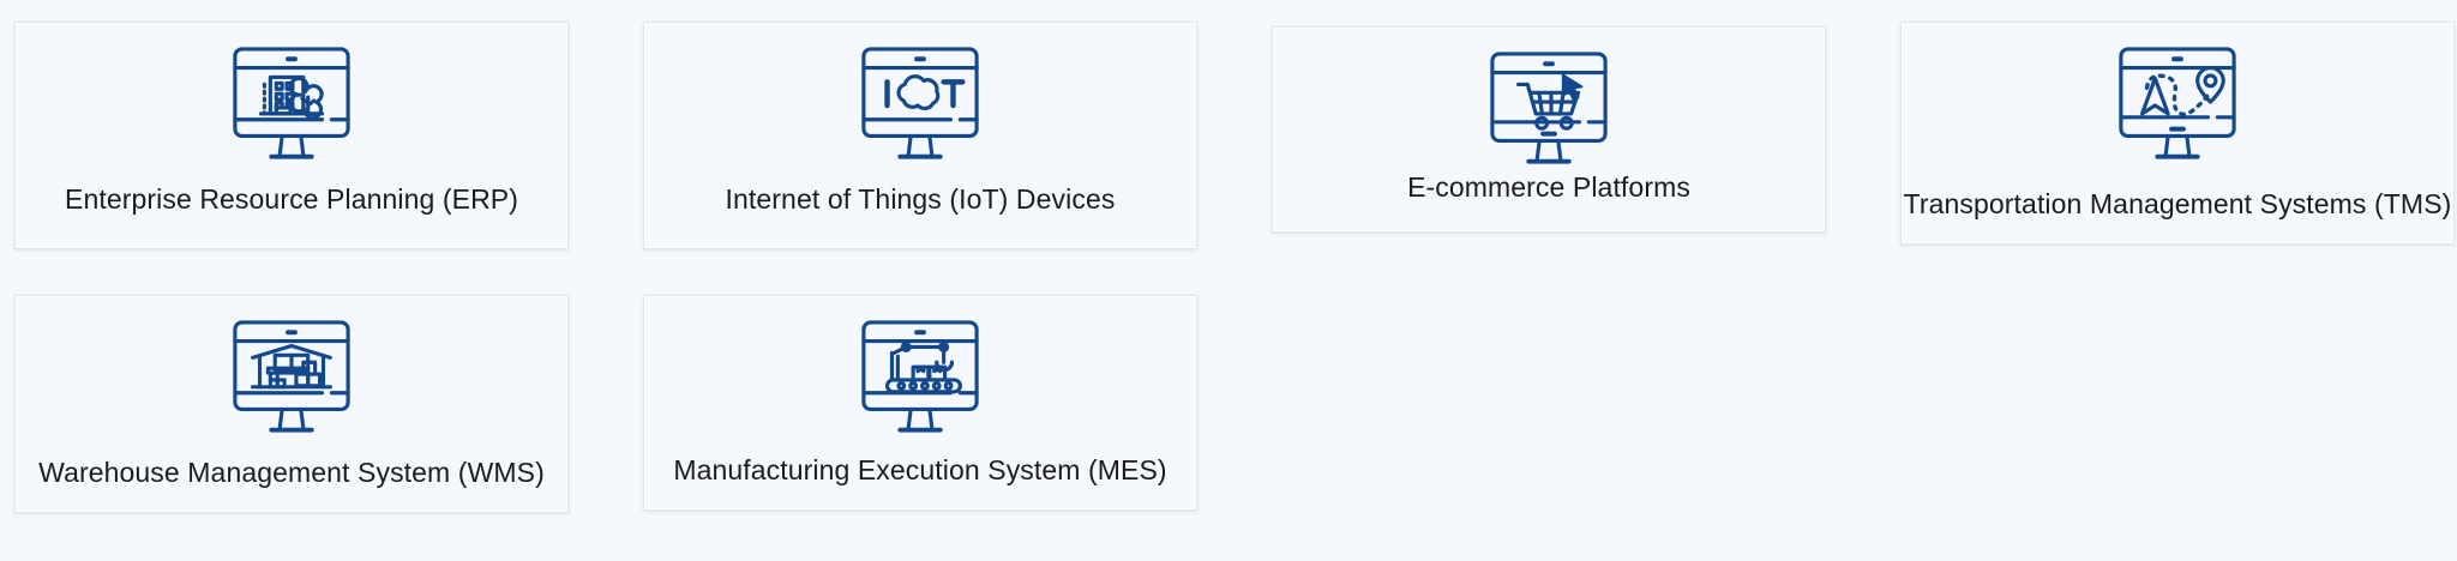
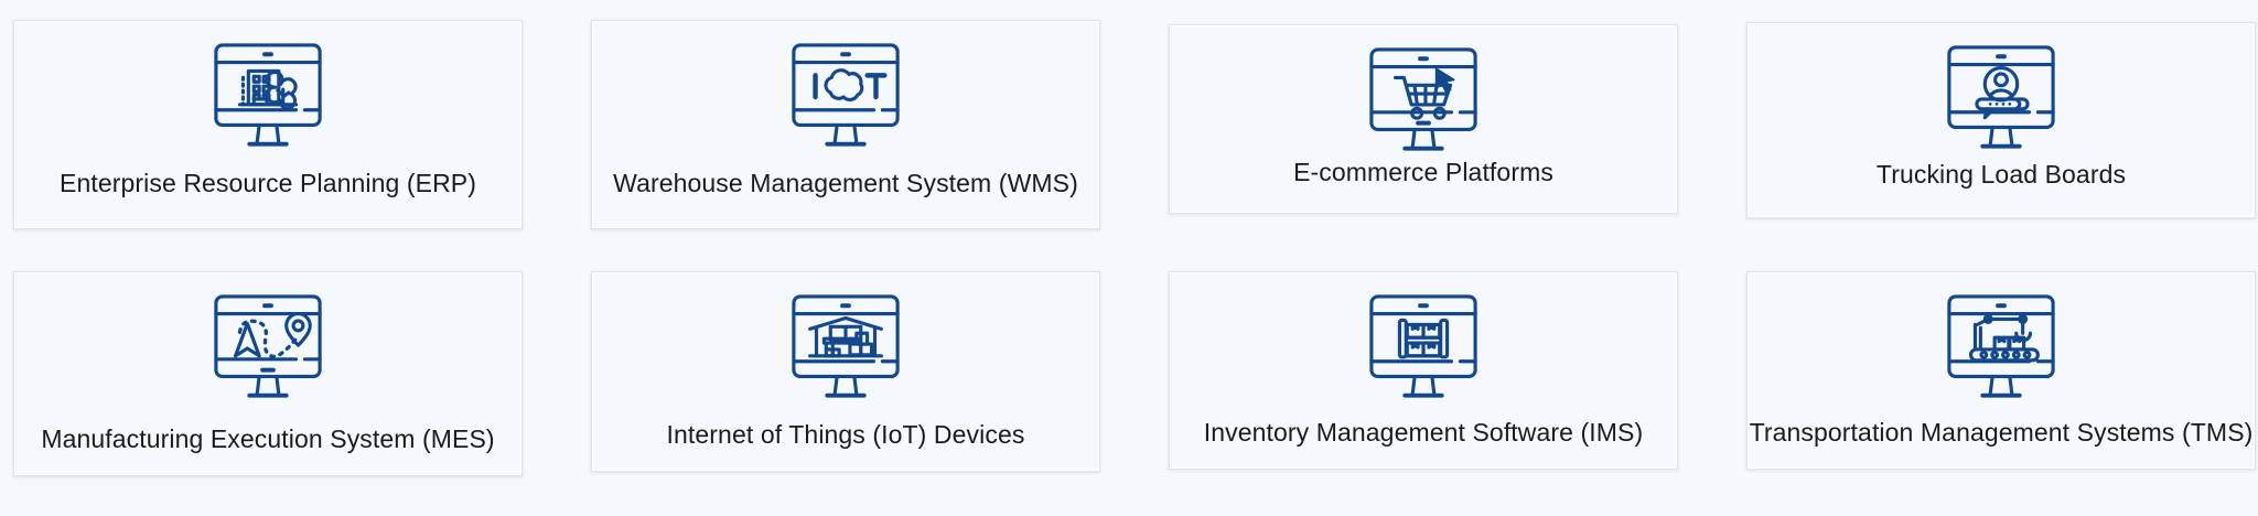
  Enterprise Resource Planning (ERP)
- Internet of Things (IoT) Devices
+ Warehouse Management System (WMS)
  E-commerce Platforms
+ Trucking Load Boards
- Transportation Management Systems (TMS)
+ Manufacturing Execution System (MES)
- Warehouse Management System (WMS)
+ Internet of Things (IoT) Devices
+ Inventory Management Software (IMS)
- Manufacturing Execution System (MES)
+ Transportation Management Systems (TMS)
